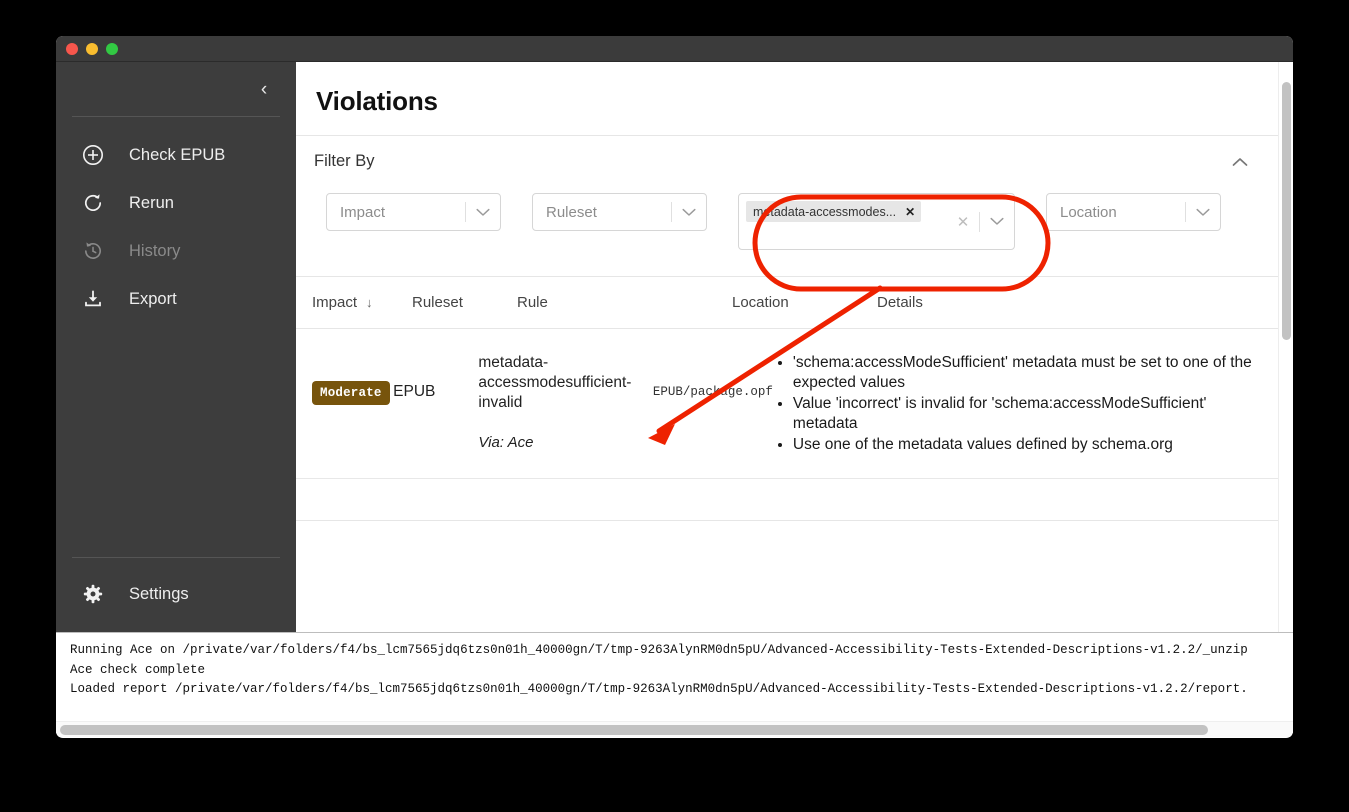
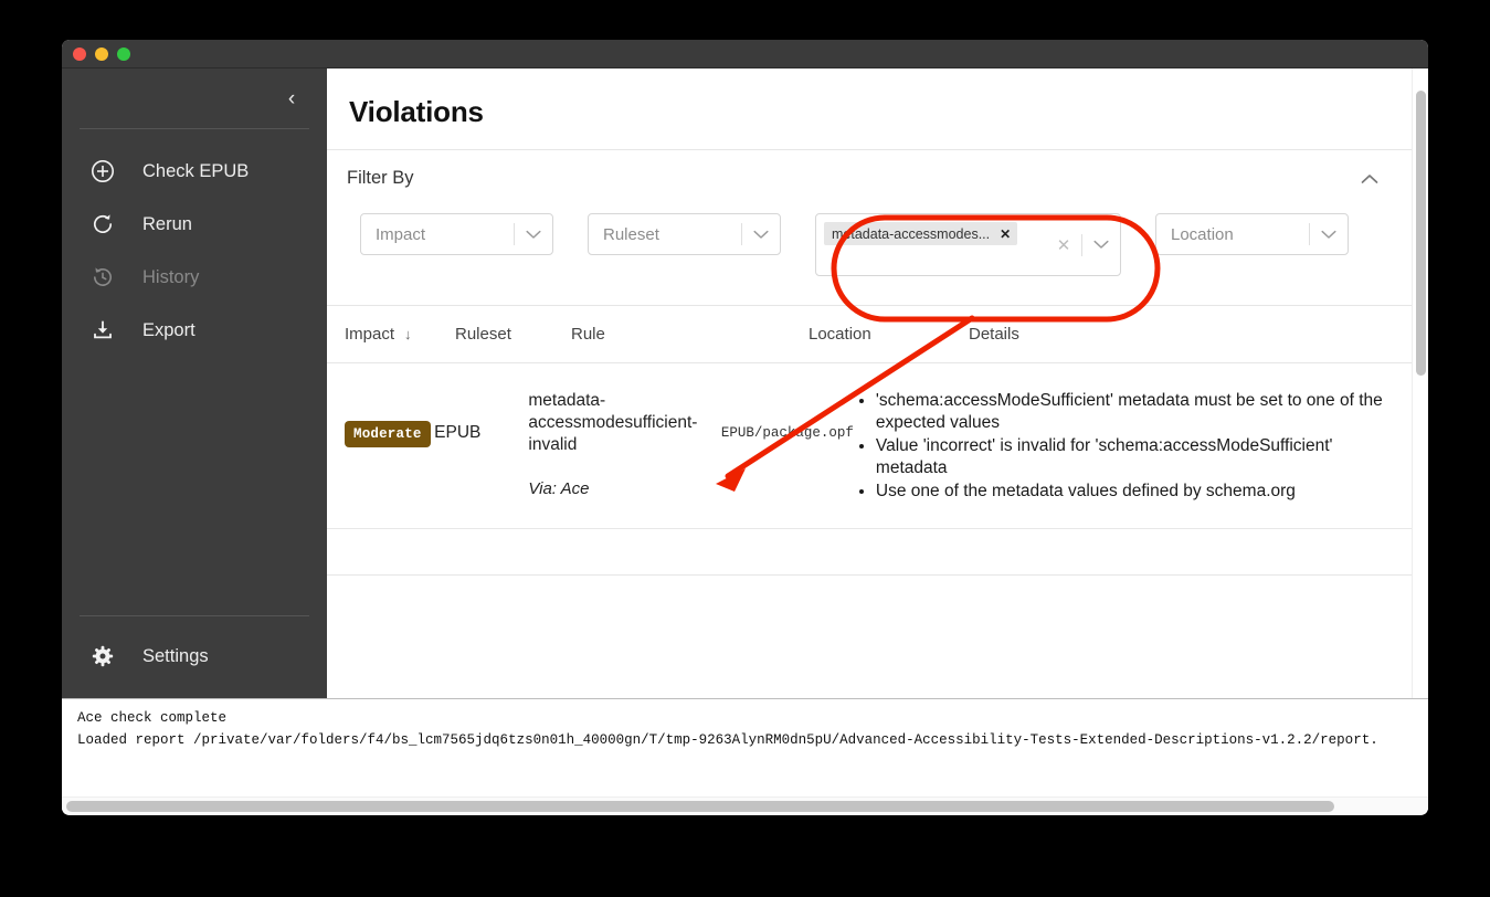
  ‹
  Check EPUB
  Rerun
  History
  Export
  Settings
  Violations
  Filter By
  Impact
  Ruleset
  mtadata-accessmodes...
  ✕
  ✕
  Location
  Impact
  ↓
  Ruleset
  Rule
  Location
  Details
  Moderate
  EPUB
  metadata-accessmodesufficient-invalid
  Via: Ace
  EPUB/pacage.opf
  'schema:accessModeSufficient' metadata must be set to one of the expected values
  Value 'incorrect' is invalid for 'schema:accessModeSufficient' metadata
  Use one of the metadata values defined by schema.org
- Running Ace on /private/var/folders/f4/bs_lcm7565jdq6tzs0n01h_40000gn/T/tmp-9263AlynRM0dn5pU/Advanced-Accessibility-Tests-Extended-Descriptions-v1.2.2/_unzip
  Ace check complete
  Loaded report /private/var/folders/f4/bs_lcm7565jdq6tzs0n01h_40000gn/T/tmp-9263AlynRM0dn5pU/Advanced-Accessibility-Tests-Extended-Descriptions-v1.2.2/report.
